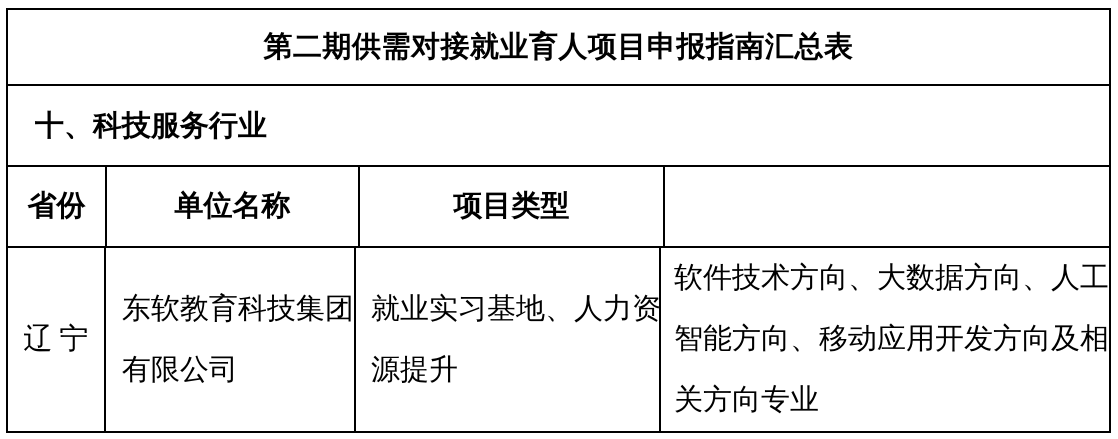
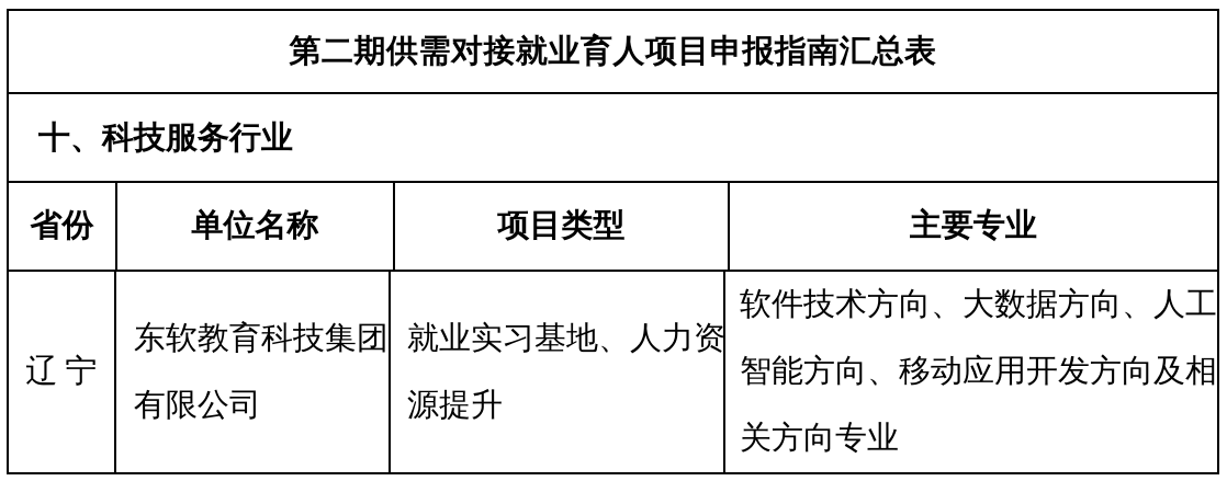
  第二期供需对接就业育人项目申报指南汇总表
  十、科技服务行业
  省份
  单位名称
  项目类型
+ 主要专业
  辽宁
  东软教育科技集团
  有限公司
  就业实习基地、人力资
  源提升
  软件技术方向、大数据方向、人工
  智能方向、移动应用开发方向及相
  关方向专业
